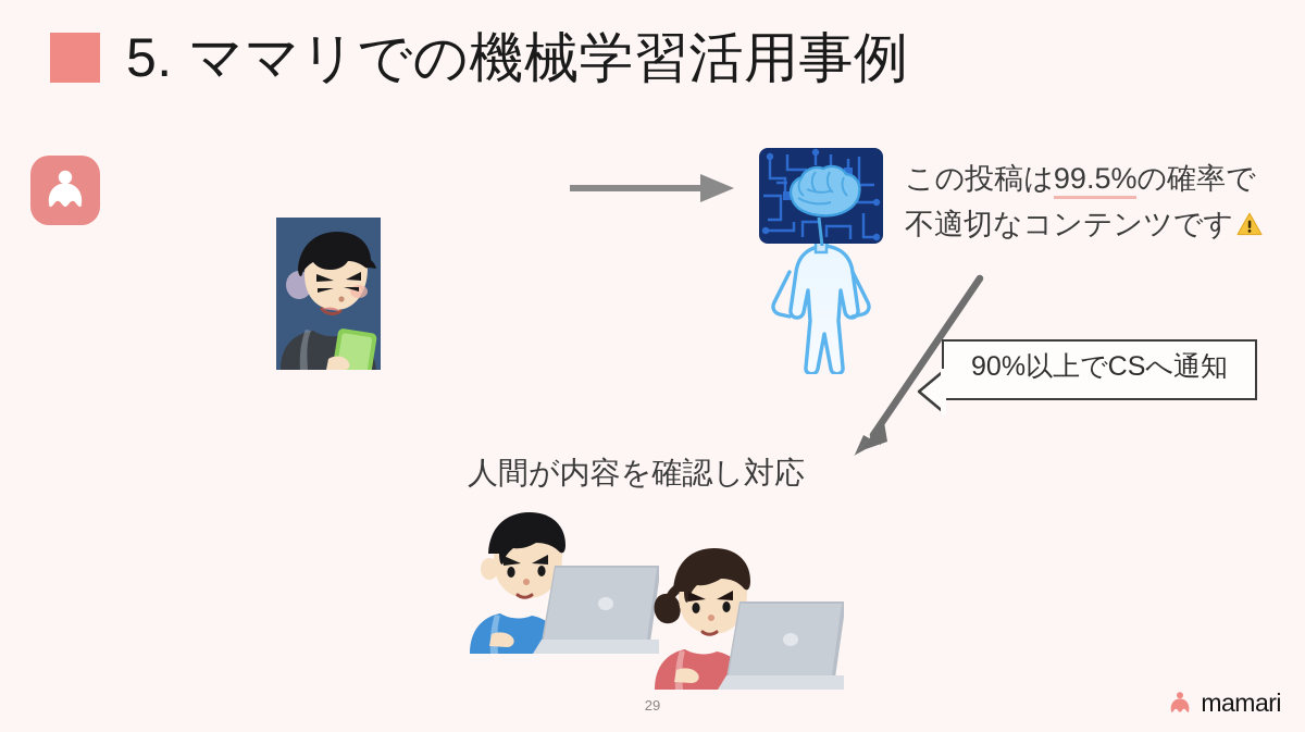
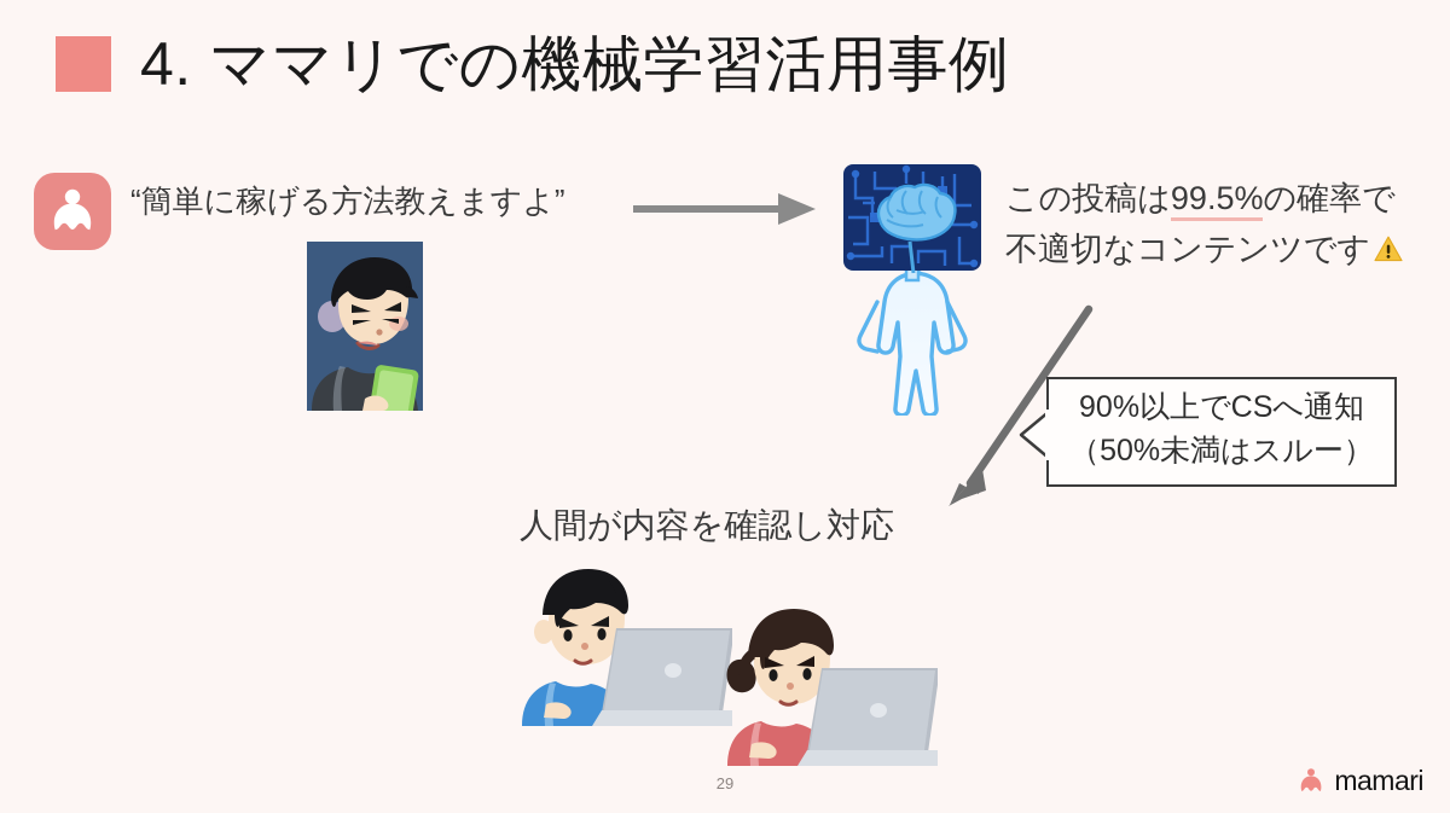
- 5. ママリでの機械学習活用事例
+ 4. ママリでの機械学習活用事例
+ “簡単に稼げる方法教えますよ”
  この投稿は99.5%の確率で
  不適切なコンテンツです
  90%以上でCSへ通知
+ （50%未満はスルー）
  人間が内容を確認し対応
  29
  mamari
